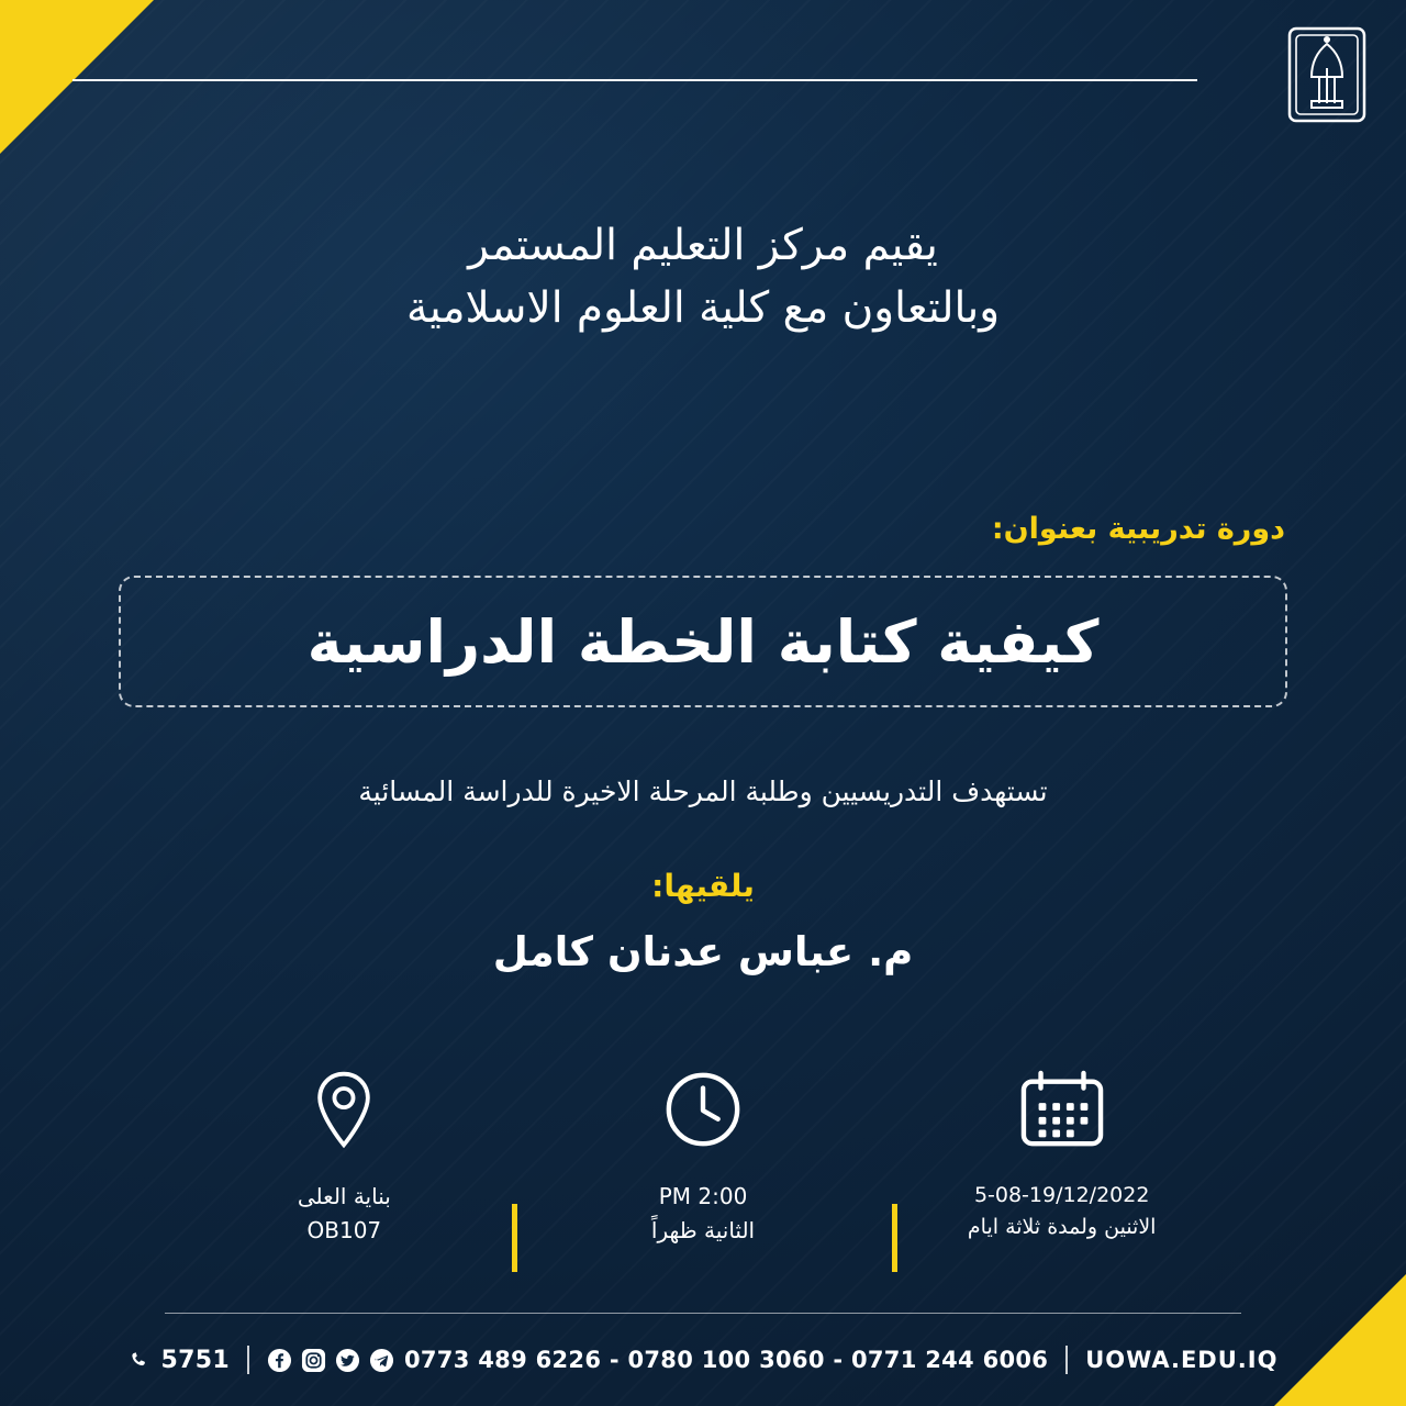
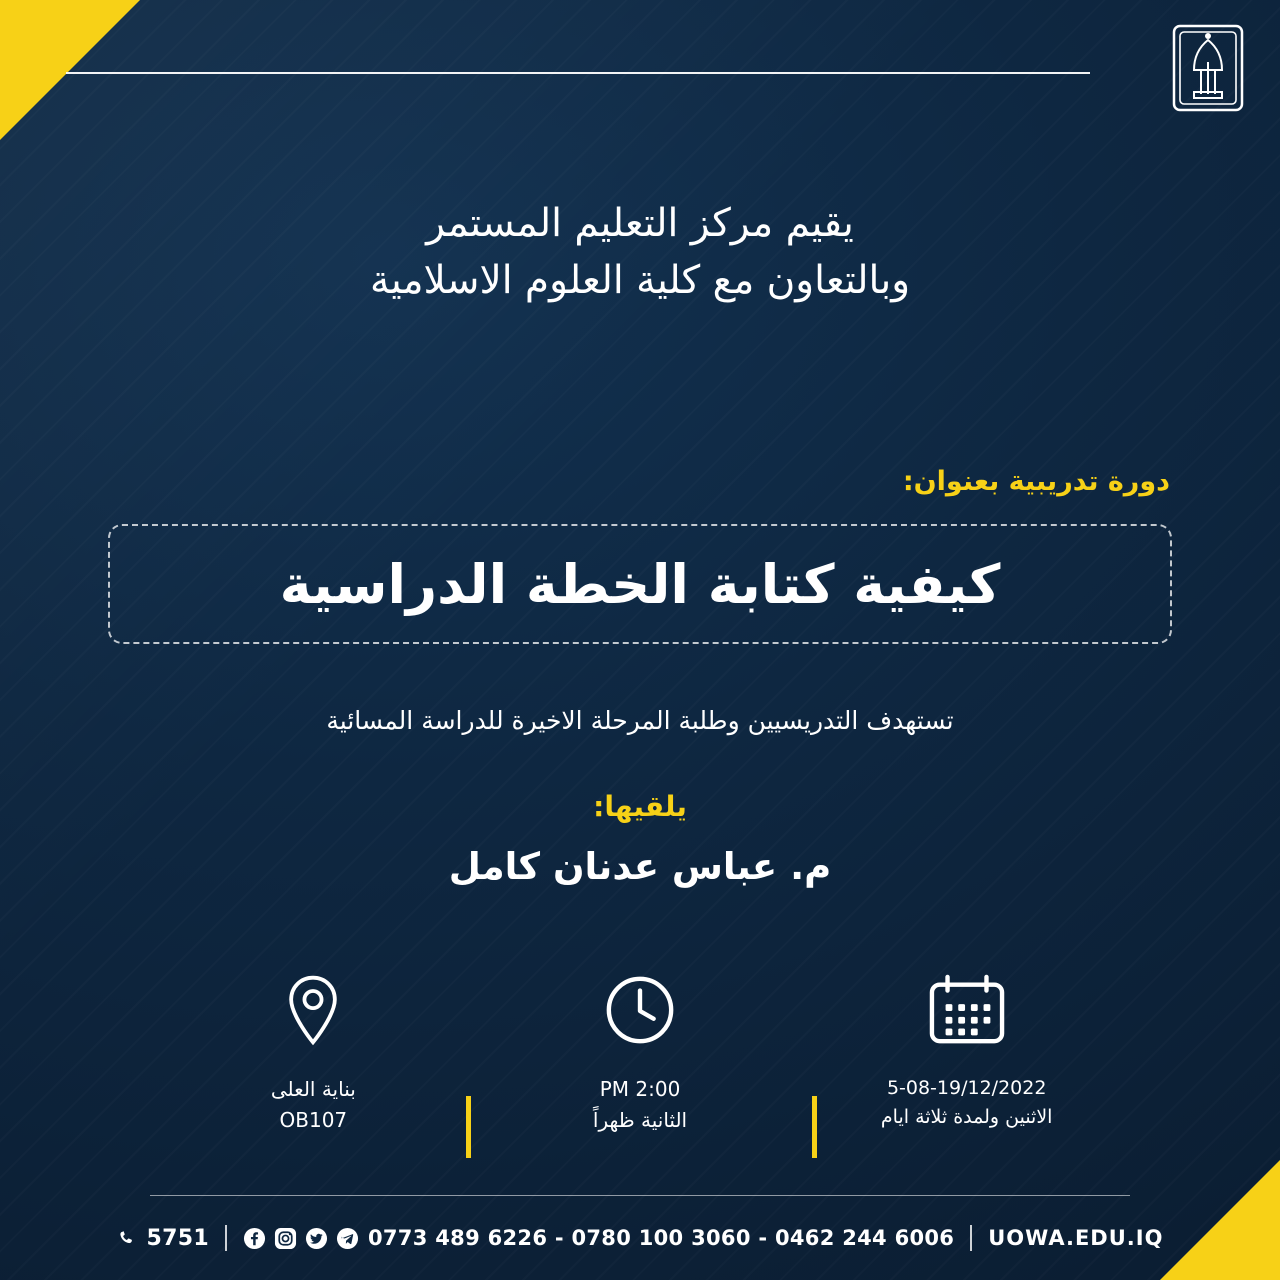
  يقيم مركز التعليم المستمر
  وبالتعاون مع كلية العلوم الاسلامية
  دورة تدريبية بعنوان:
  كيفية كتابة الخطة الدراسية
  تستهدف التدريسيين وطلبة المرحلة الاخيرة للدراسة المسائية
  يلقيها:
  م. عباس عدنان كامل
  بناية العلى
  OB107
  2:00 PM
  الثانية ظهراً
  5-08-19/12/2022
  الاثنين ولمدة ثلاثة ايام
  UOWA.EDU.IQ
- 0773 489 6226 - 0780 100 3060 - 0771 244 6006
+ 0773 489 6226 - 0780 100 3060 - 0462 244 6006
  5751
